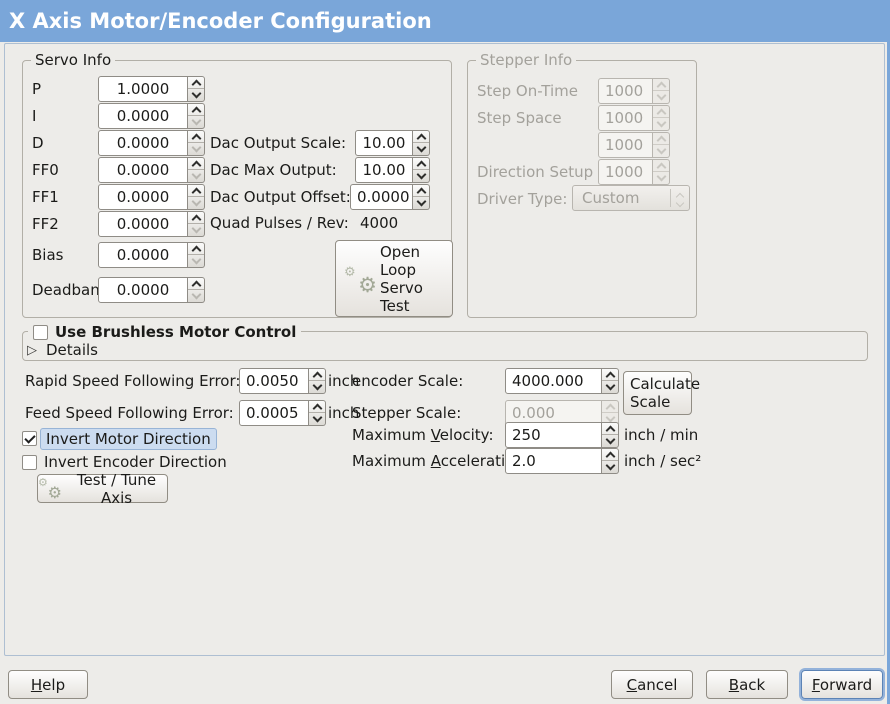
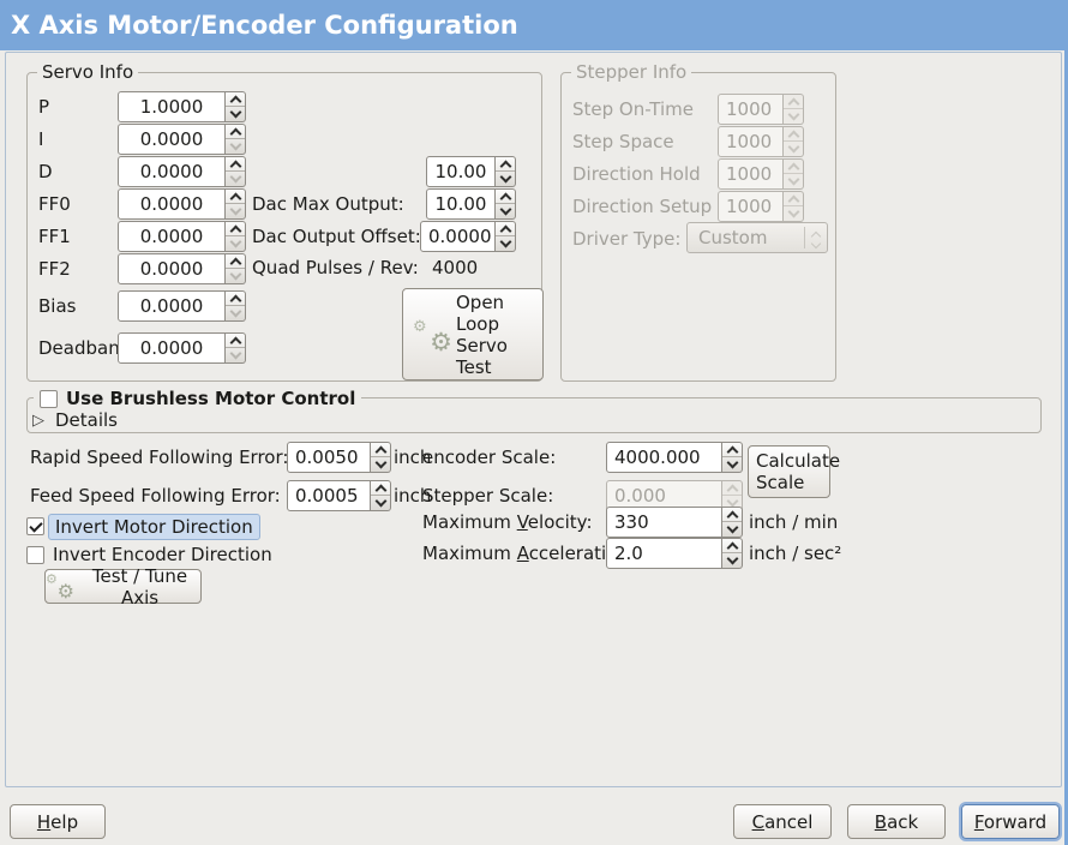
  X Axis Motor/Encoder Configuration
  Servo Info
  P
  1.0000
  I
  0.0000
  D
  0.0000
  FF0
  0.0000
  FF1
  0.0000
  FF2
  0.0000
  Bias
  0.0000
  Deadban
  0.0000
- Dac Output Scale:
  10.00
  Dac Max Output:
  10.00
  Dac Output Offset:
  0.0000
  Quad Pulses / Rev:
  4000
  ⚙
  ⚙
  Open
  Loop
  Servo
  Test
  Stepper Info
  Step On-Time
  1000
  Step Space
  1000
+ Direction Hold
  1000
  Direction Setup
  1000
  Driver Type:
  Custom
  Use Brushless Motor Control
  ▷
  Details
  Rapid Speed Following Error:
  0.0050
  inch
  Feed Speed Following Error:
  0.0005
  inch
  encoder Scale:
  4000.000
  Calculate
  Scale
  Stepper Scale:
  0.000
  Maximum Velocity:
- 250
+ 330
  inch / min
  Maximum Accelerati
  2.0
  inch / sec²
  Invert Motor Direction
  Invert Encoder Direction
  ⚙
  ⚙
  Test / Tune Axis
  Help
  Cancel
  Back
  Forward
